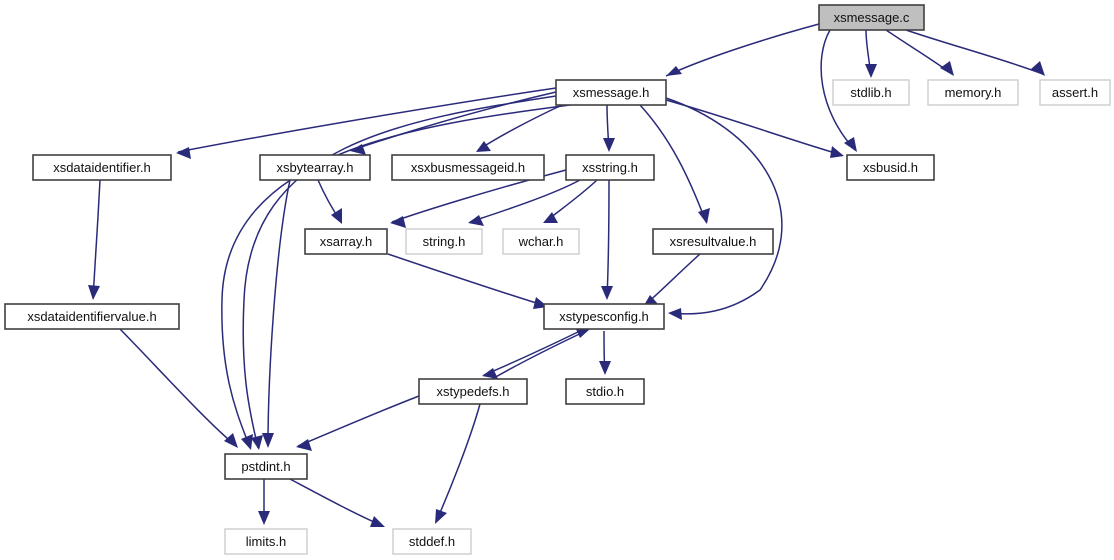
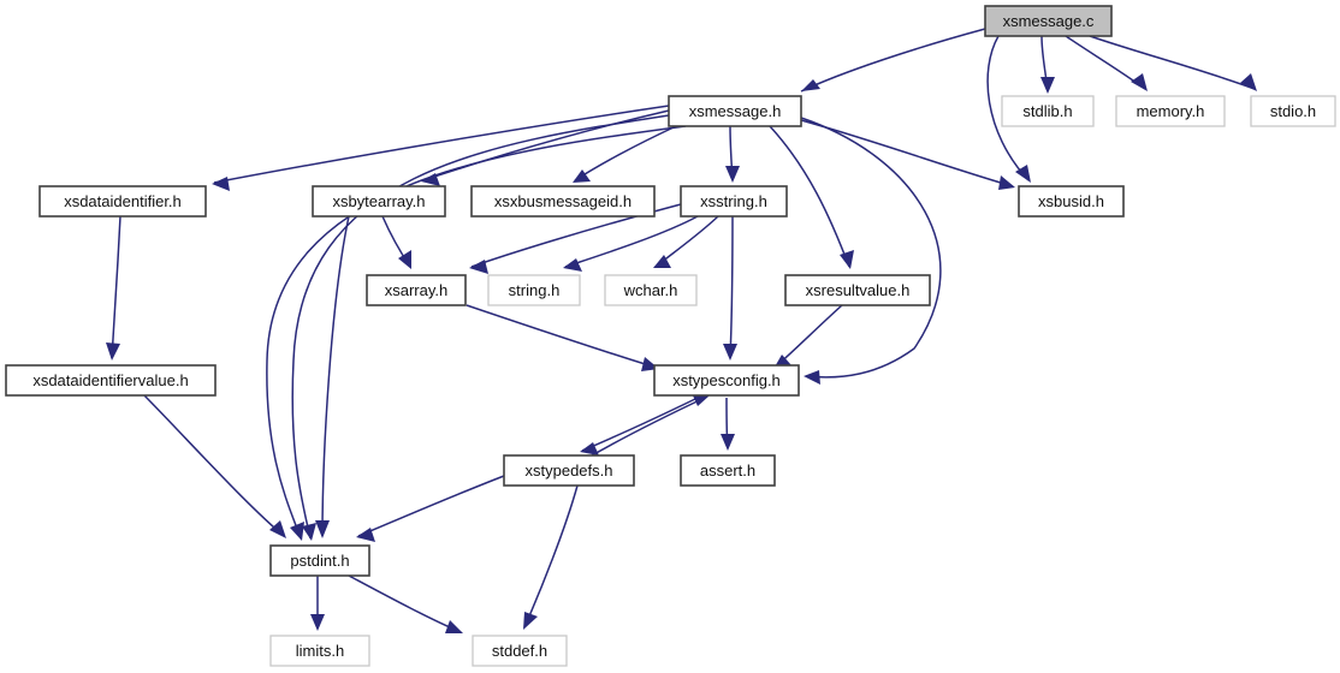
  xsmessage.c
  stdlib.h
  memory.h
- assert.h
+ stdio.h
  xsmessage.h
  xsbusid.h
  xsdataidentifier.h
  xsbytearray.h
  xsxbusmessageid.h
  xsstring.h
  xsarray.h
  string.h
  wchar.h
  xsresultvalue.h
  xsdataidentifiervalue.h
  xstypesconfig.h
  xstypedefs.h
- stdio.h
+ assert.h
  pstdint.h
  limits.h
  stddef.h
